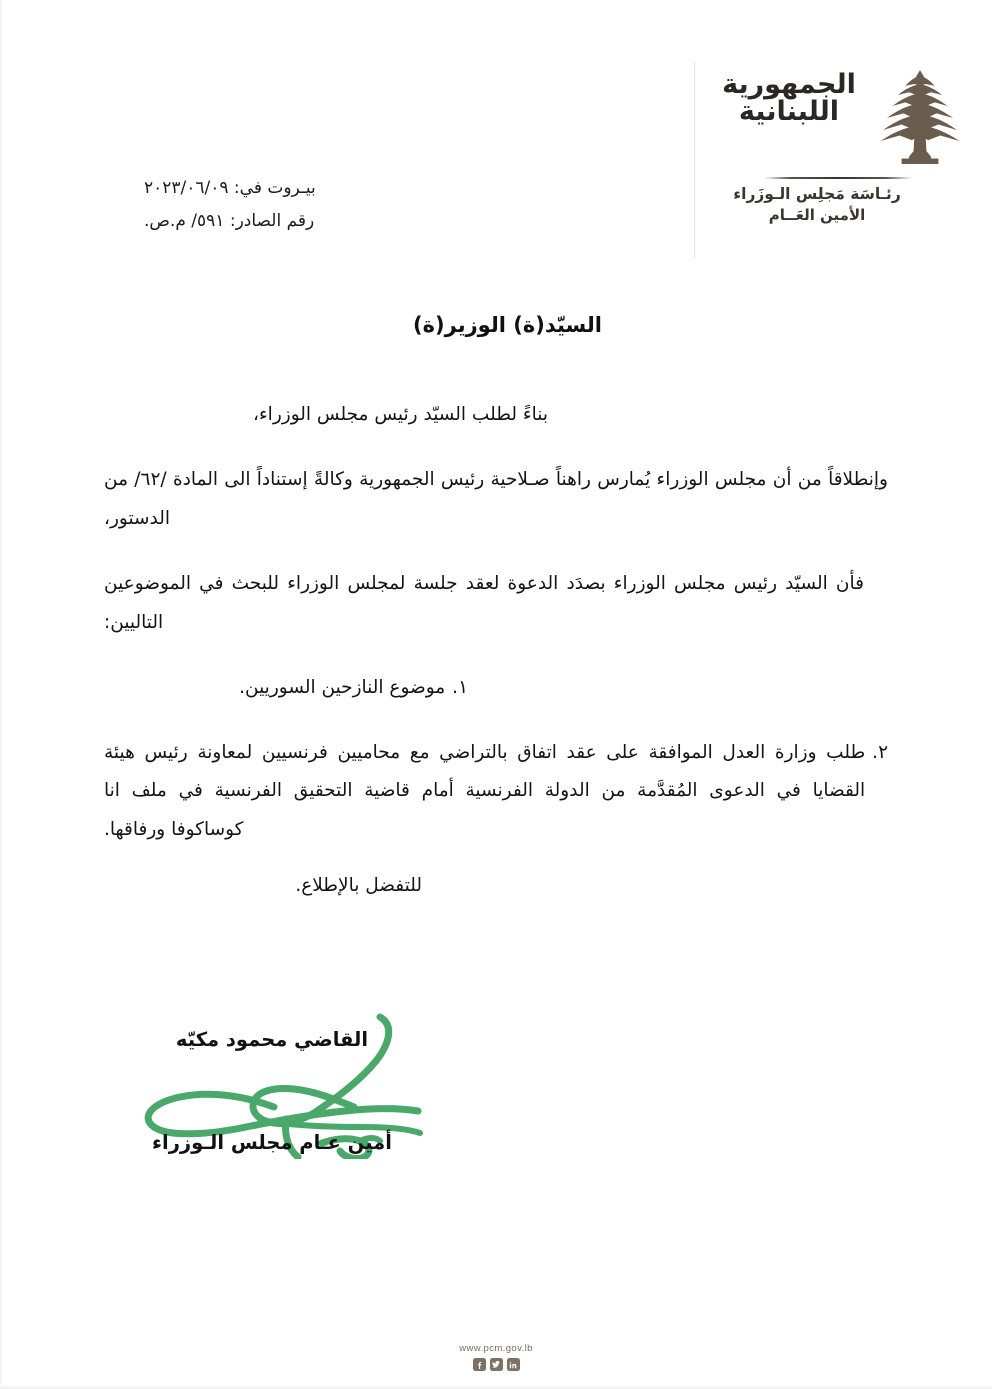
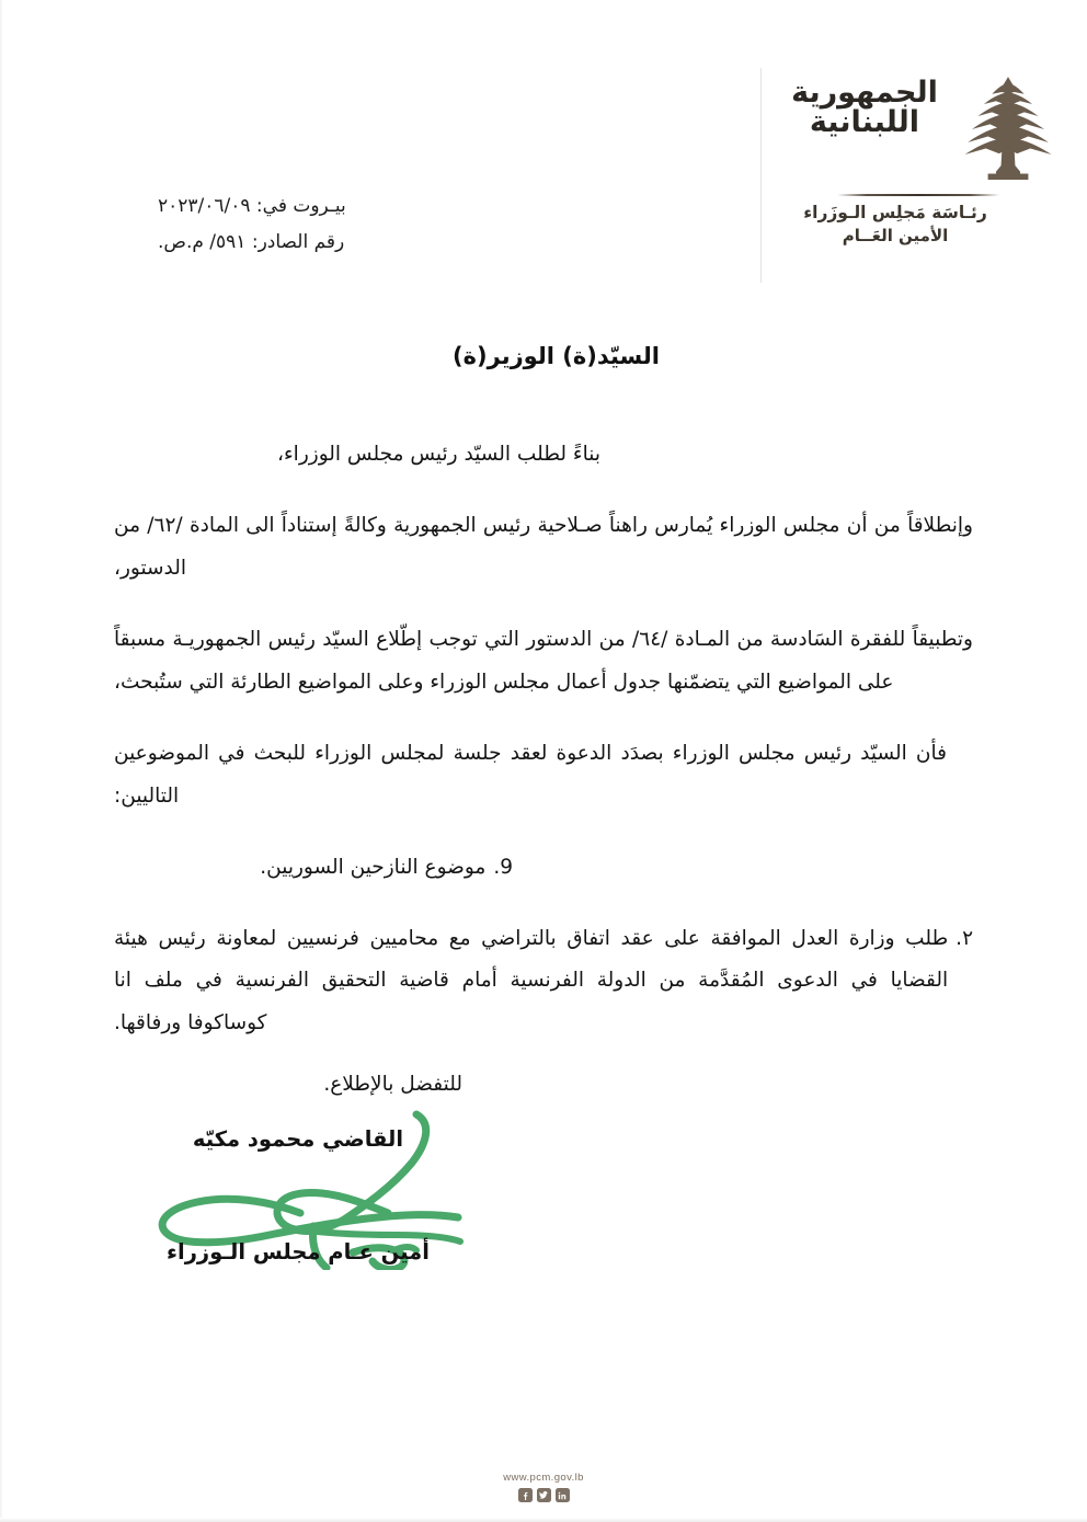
  الجمهورية
  اللبنانية
  رئـاسَة مَجلِس الـوزَراء
  الأمين العَــام
  بيـروت في: ٢٠٢٣/٠٦/٠٩
  رقم الصادر: ٥٩١/ م.ص.
  السيّد(ة) الوزير(ة)
  بناءً لطلب السيّد رئيس مجلس الوزراء،
  وإنطلاقاً من أن مجلس الوزراء يُمارس راهناً صـلاحية رئيس الجمهورية وكالةً إستناداً الى المادة /٦٢/ من الدستور،
+ وتطبيقاً للفقرة السَادسة من المـادة /٦٤/ من الدستور التي توجب إطّلاع السيّد رئيس الجمهوريـة مسبقاً على المواضيع التي يتضمّنها جدول أعمال مجلس الوزراء وعلى المواضيع الطارئة التي ستُبحث،
  فأن السيّد رئيس مجلس الوزراء بصدَد الدعوة لعقد جلسة لمجلس الوزراء للبحث في الموضوعين التاليين:
- ١.
+ 9.
  موضوع النازحين السوريين.
  ٢.
  طلب وزارة العدل الموافقة على عقد اتفاق بالتراضي مع محاميين فرنسيين لمعاونة رئيس هيئة القضايا في الدعوى المُقدَّمة من الدولة الفرنسية أمام قاضية التحقيق الفرنسية في ملف انا كوساكوفا ورفاقها.
  للتفضل بالإطلاع.
  القاضي محمود مكيّه
  أمين عـام مجلس الـوزراء
  www.pcm.gov.lb
